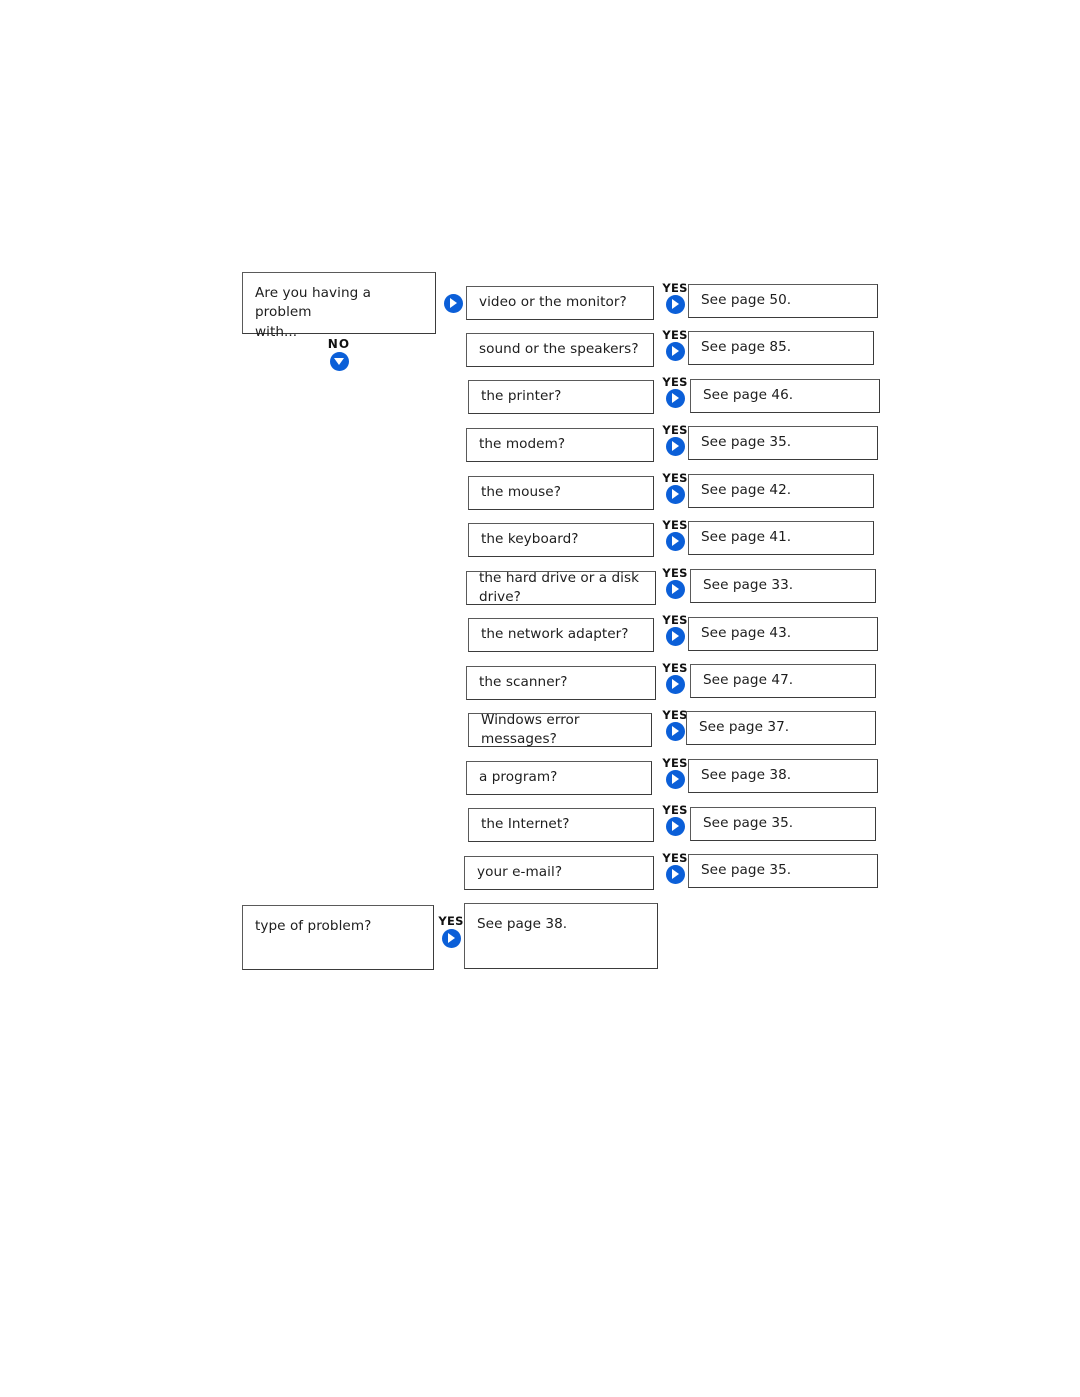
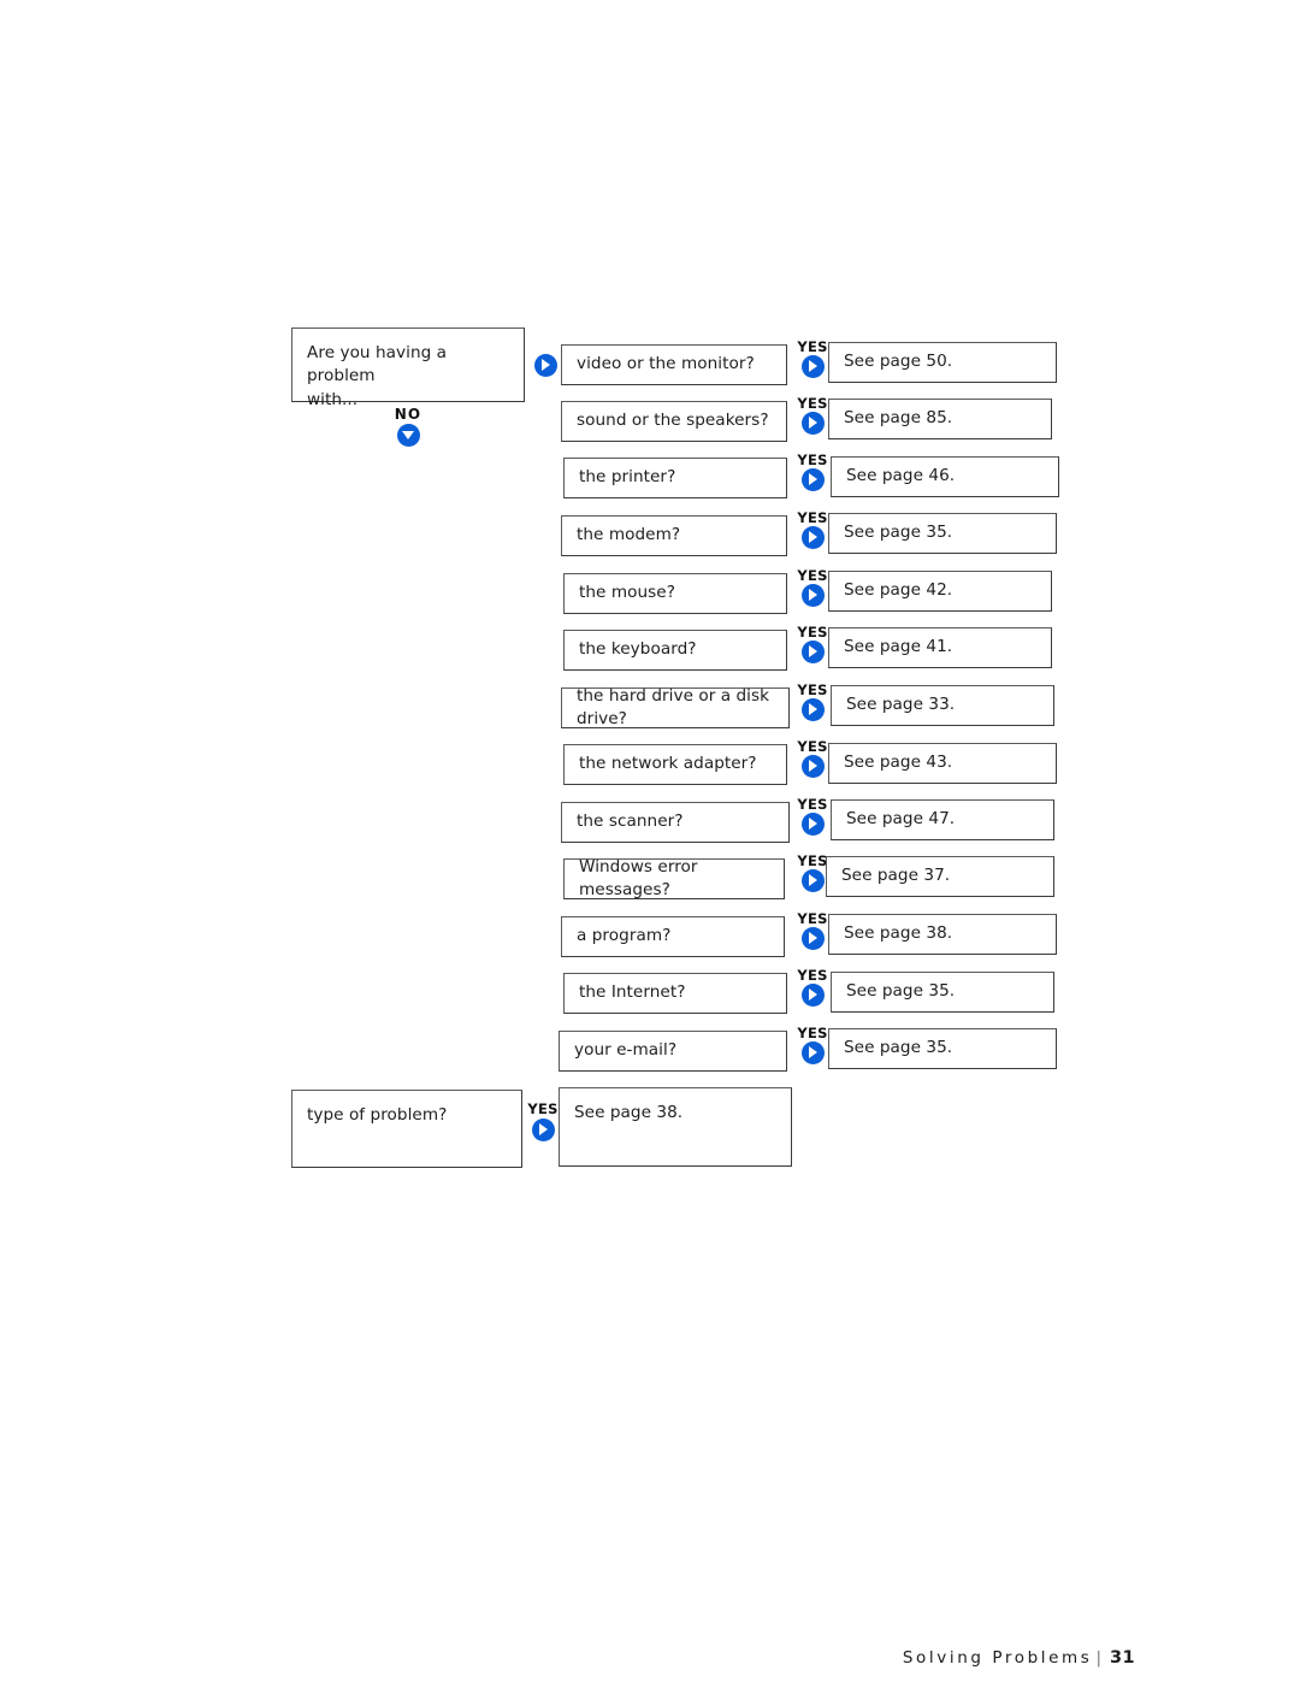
  Are you having a problem
  with...
  NO
  video or the monitor?
  YES
  See page 50.
  sound or the speakers?
  YES
  See page 85.
  the printer?
  YES
  See page 46.
  the modem?
  YES
  See page 35.
  the mouse?
  YES
  See page 42.
  the keyboard?
  YES
  See page 41.
  the hard drive or a disk drive?
  YES
  See page 33.
  the network adapter?
  YES
  See page 43.
  the scanner?
  YES
  See page 47.
  Windows error messages?
  YES
  See page 37.
  a program?
  YES
  See page 38.
  the Internet?
  YES
  See page 35.
  your e-mail?
  YES
  See page 35.
  type of problem?
  YES
  See page 38.
+ Solving Problems
+ |
+ 31
